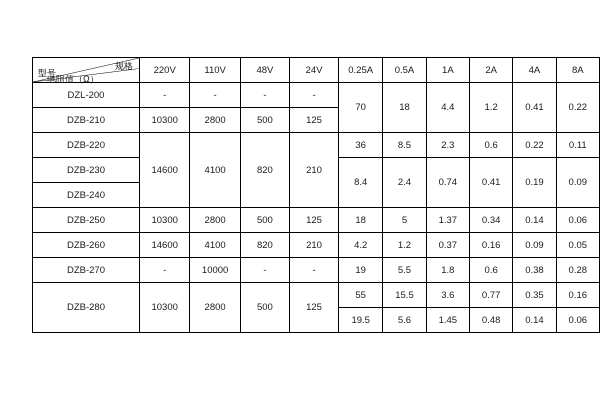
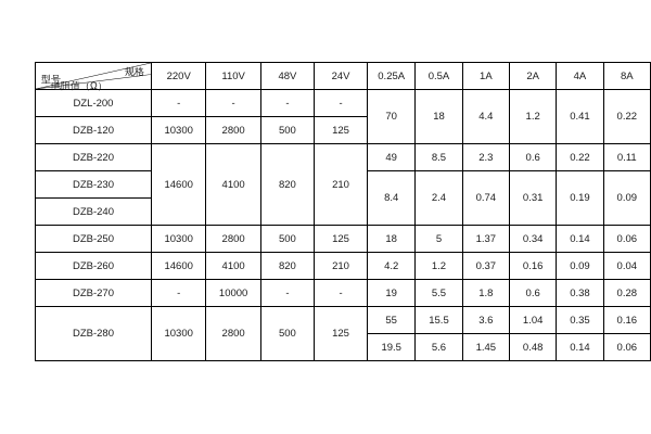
  规格 电阻值（Ω） 型号	220V	110V	48V	24V	0.25A	0.5A	1A	2A	4A	8A
  DZL-200	-	-	-	-	70	18	4.4	1.2	0.41	0.22
- DZB-210	10300	2800	500	125
+ DZB-120	10300	2800	500	125
- DZB-220	14600	4100	820	210	36	8.5	2.3	0.6	0.22	0.11
+ DZB-220	14600	4100	820	210	49	8.5	2.3	0.6	0.22	0.11
- DZB-230	8.4	2.4	0.74	0.41	0.19	0.09
+ DZB-230	8.4	2.4	0.74	0.31	0.19	0.09
  DZB-240
  DZB-250	10300	2800	500	125	18	5	1.37	0.34	0.14	0.06
- DZB-260	14600	4100	820	210	4.2	1.2	0.37	0.16	0.09	0.05
+ DZB-260	14600	4100	820	210	4.2	1.2	0.37	0.16	0.09	0.04
  DZB-270	-	10000	-	-	19	5.5	1.8	0.6	0.38	0.28
- DZB-280	10300	2800	500	125	55	15.5	3.6	0.77	0.35	0.16
+ DZB-280	10300	2800	500	125	55	15.5	3.6	1.04	0.35	0.16
  19.5	5.6	1.45	0.48	0.14	0.06
